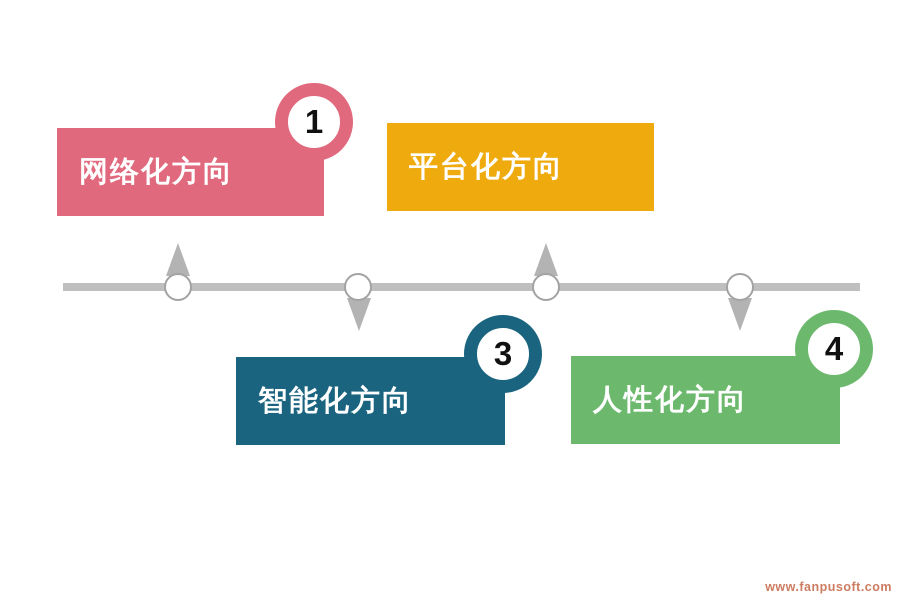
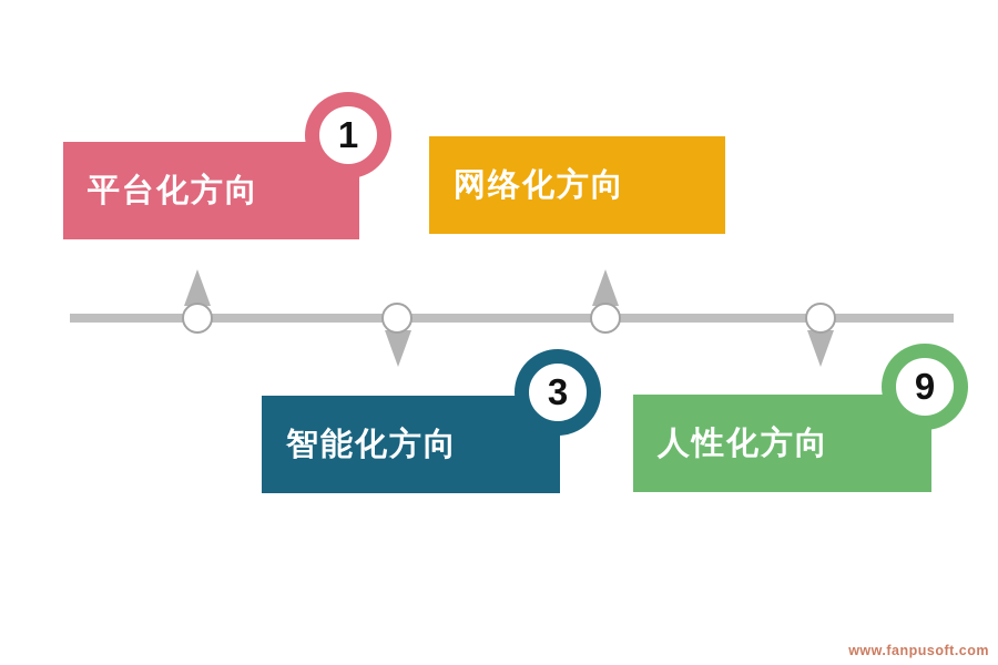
- 网络化方向
+ 平台化方向
  1
- 平台化方向
+ 网络化方向
  智能化方向
  3
  人性化方向
- 4
+ 9
  www.fanpusoft.com
